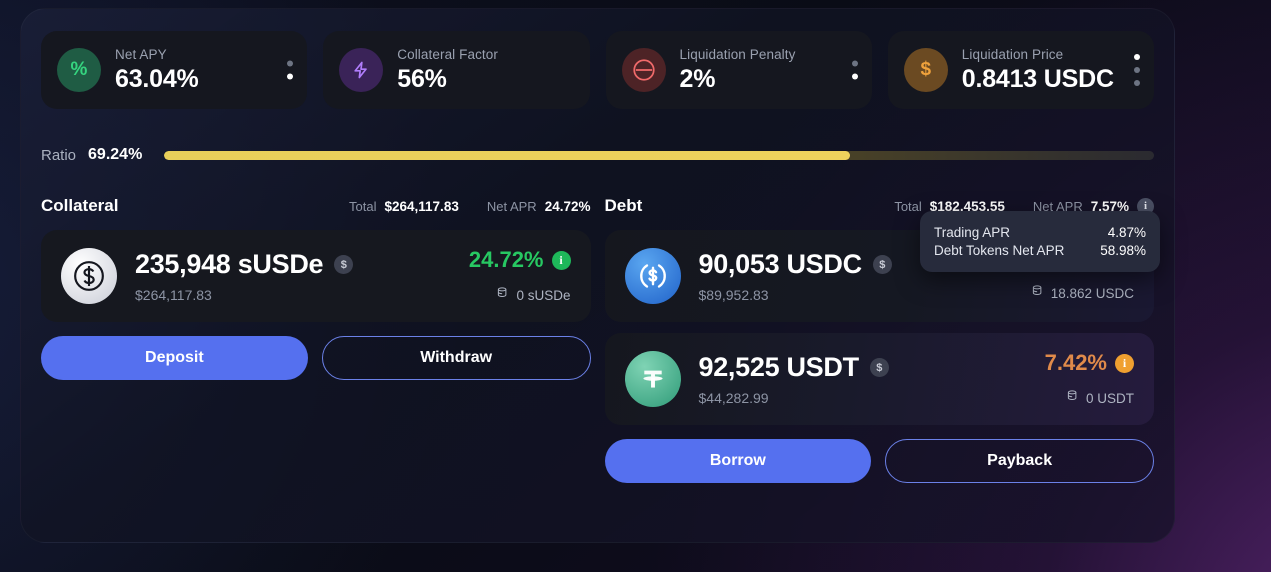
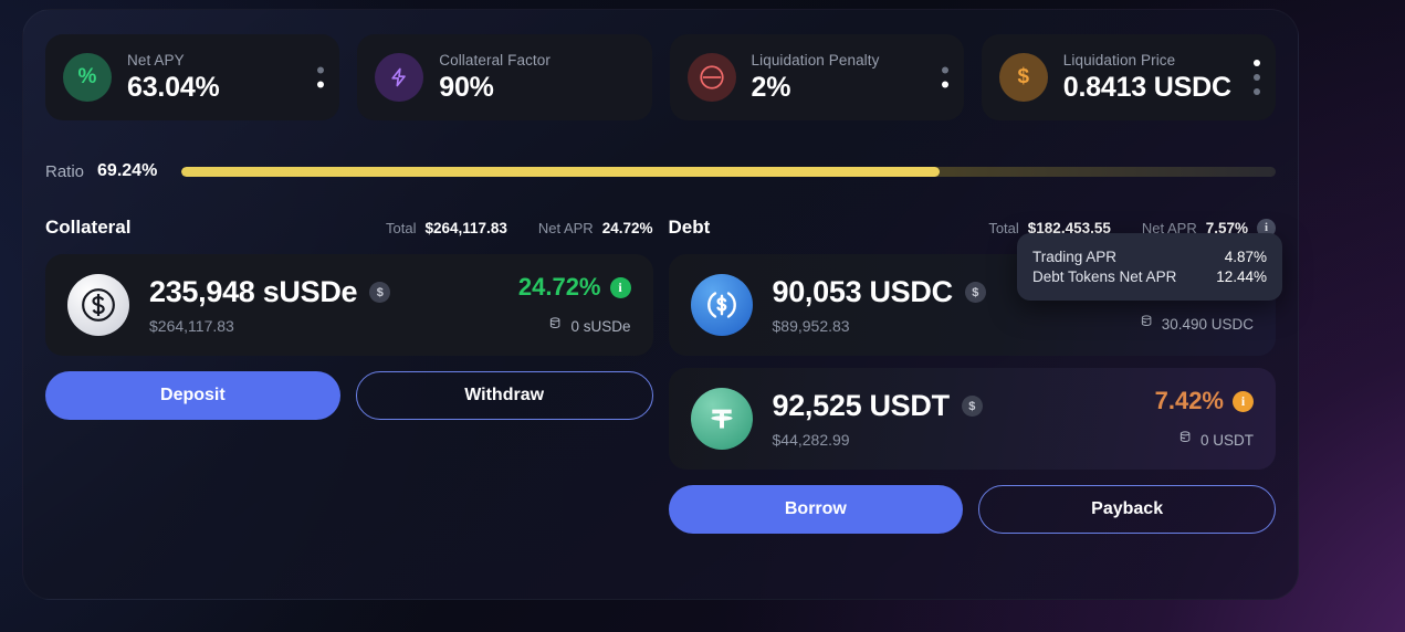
  %
  Net APY
  63.04%
  Collateral Factor
- 56%
+ 90%
  Liquidation Penalty
  2%
  $
  Liquidation Price
  0.8413 USDC
  Ratio
  69.24%
  Collateral
  Total
  $264,117.83
  Net APR
  24.72%
  235,948 sUSDe
  $
  $264,117.83
  24.72%
  i
  0 sUSDe
  Deposit
  Withdraw
  Debt
  Total
  $182,453.55
  Net APR
  7.57%
  i
  Trading APR
  4.87%
  Debt Tokens Net APR
- 58.98%
+ 12.44%
  90,053 USDC
  $
  $89,952.83
- 18.862 USDC
+ 30.490 USDC
  92,525 USDT
  $
  $44,282.99
  7.42%
  i
  0 USDT
  Borrow
  Payback
